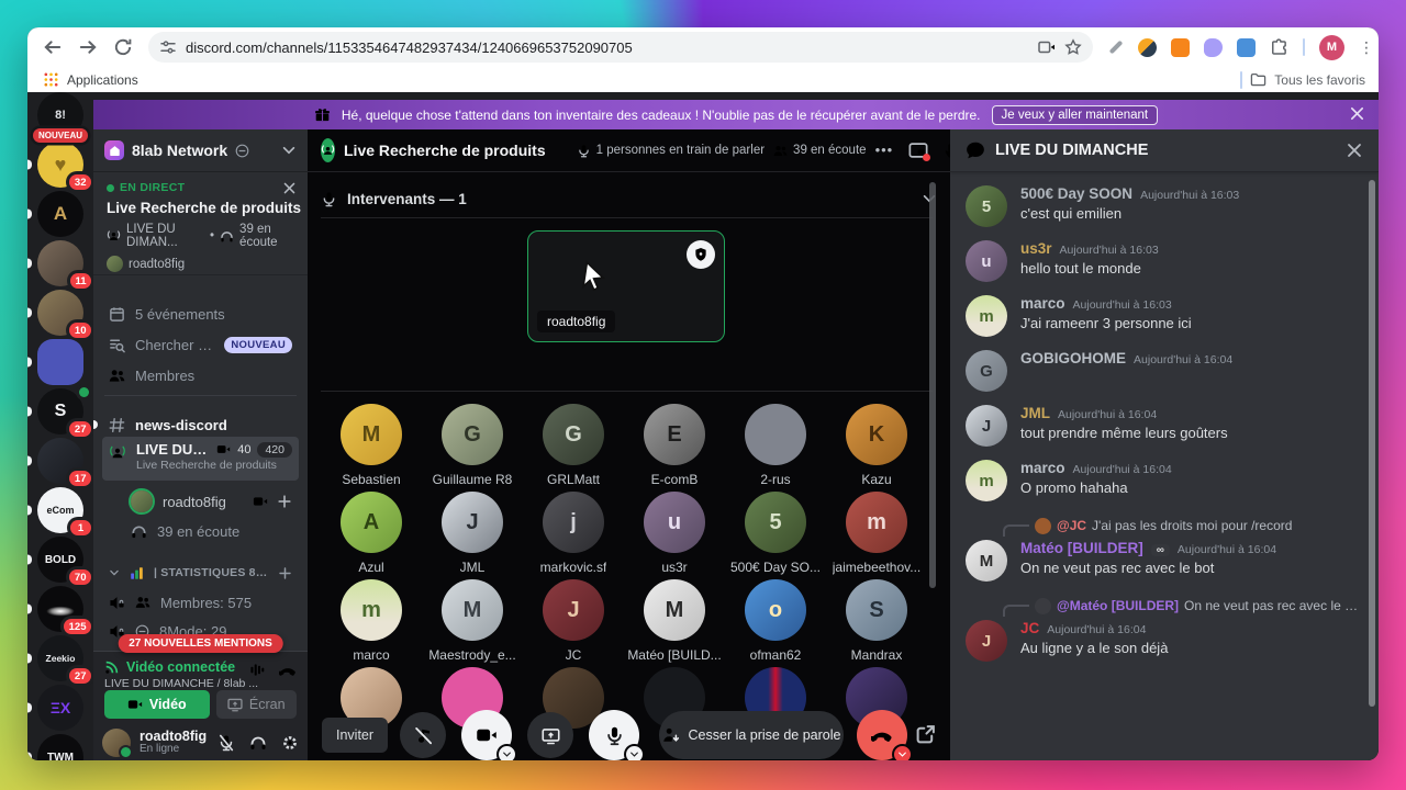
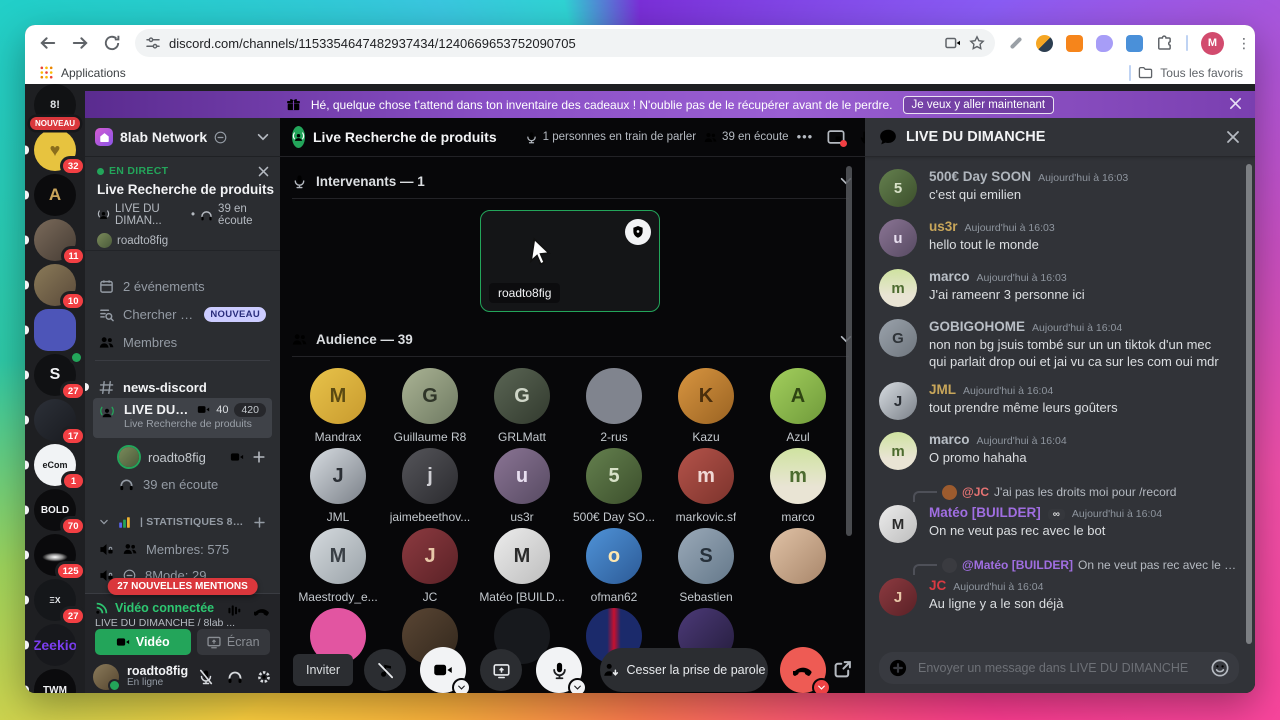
  discord.com/channels/1153354647482937434/1240669653752090705
  M
  ⋮
  Applications
  Tous les favoris
  Hé, quelque chose t'attend dans ton inventaire des cadeaux ! N'oublie pas de le récupérer avant de le perdre.
  Je veux y aller maintenant
  8!
  NOUVEAU
  ♥
  32
  A
  11
  10
  S
  27
  17
  eCom
  1
  BOLD
  70
  125
- Zeekio
+ ΞX
  27
- ΞX
+ Zeekio
  TWM
  8lab Network
  EN DIRECT
  Live Recherche de produits
  LIVE DU DIMAN...
  •
  39 en écoute
  roadto8fig
- 5 événements
+ 2 événements
  Chercher de
  NOUVEAU
  Membres
  news-discord
  40
  420
  Live Recherche de produits
  roadto8fig
  39 en écoute
  | STATISTIQUES 8LA
  Membres: 575
  8Mode: 29
  27 NOUVELLES MENTIONS
  Vidéo connectée
  LIVE DU DIMANCHE / 8lab ...
  Vidéo
  Écran
  roadto8fig
  En ligne
  Live Recherche de produits
  1 personnes en train de parler
  39 en écoute
  •••
  Intervenants — 1
  roadto8fig
+ Audience — 39
  M
- Sebastien
+ Mandrax
  G
  Guillaume R8
  G
  GRLMatt
- E
- E-comB
  2-rus
  K
  Kazu
  A
  Azul
  J
  JML
  j
- markovic.sf
+ jaimebeethov...
  u
  us3r
  5
  500€ Day SO...
  m
- jaimebeethov...
+ markovic.sf
  m
  marco
  M
  Maestrody_e...
  J
  JC
  M
  Matéo [BUILD...
  o
  ofman62
  S
- Mandrax
+ Sebastien
  Inviter
  Cesser la prise de parole
  LIVE DU DIMANCHE
  5
  500€ Day SOON
  Aujourd'hui à 16:03
  c'est qui emilien
  u
  us3r
  Aujourd'hui à 16:03
  hello tout le monde
  m
  marco
  Aujourd'hui à 16:03
  J'ai rameenr 3 personne ici
  G
  GOBIGOHOME
  Aujourd'hui à 16:04
+ non non bg jsuis tombé sur un un tiktok d'un mec qui parlait drop oui et jai vu ca sur les com oui mdr
  J
  JML
  Aujourd'hui à 16:04
  tout prendre même leurs goûters
  m
  marco
  Aujourd'hui à 16:04
  O promo hahaha
  @JC
  J'ai pas les droits moi pour /record
  M
  Matéo [BUILDER]
  ∞
  Aujourd'hui à 16:04
  On ne veut pas rec avec le bot
  @Matéo [BUILDER]
  On ne veut pas rec avec le bo
  J
  JC
  Aujourd'hui à 16:04
  Au ligne y a le son déjà
+ Envoyer un message dans LIVE DU DIMANCHE
